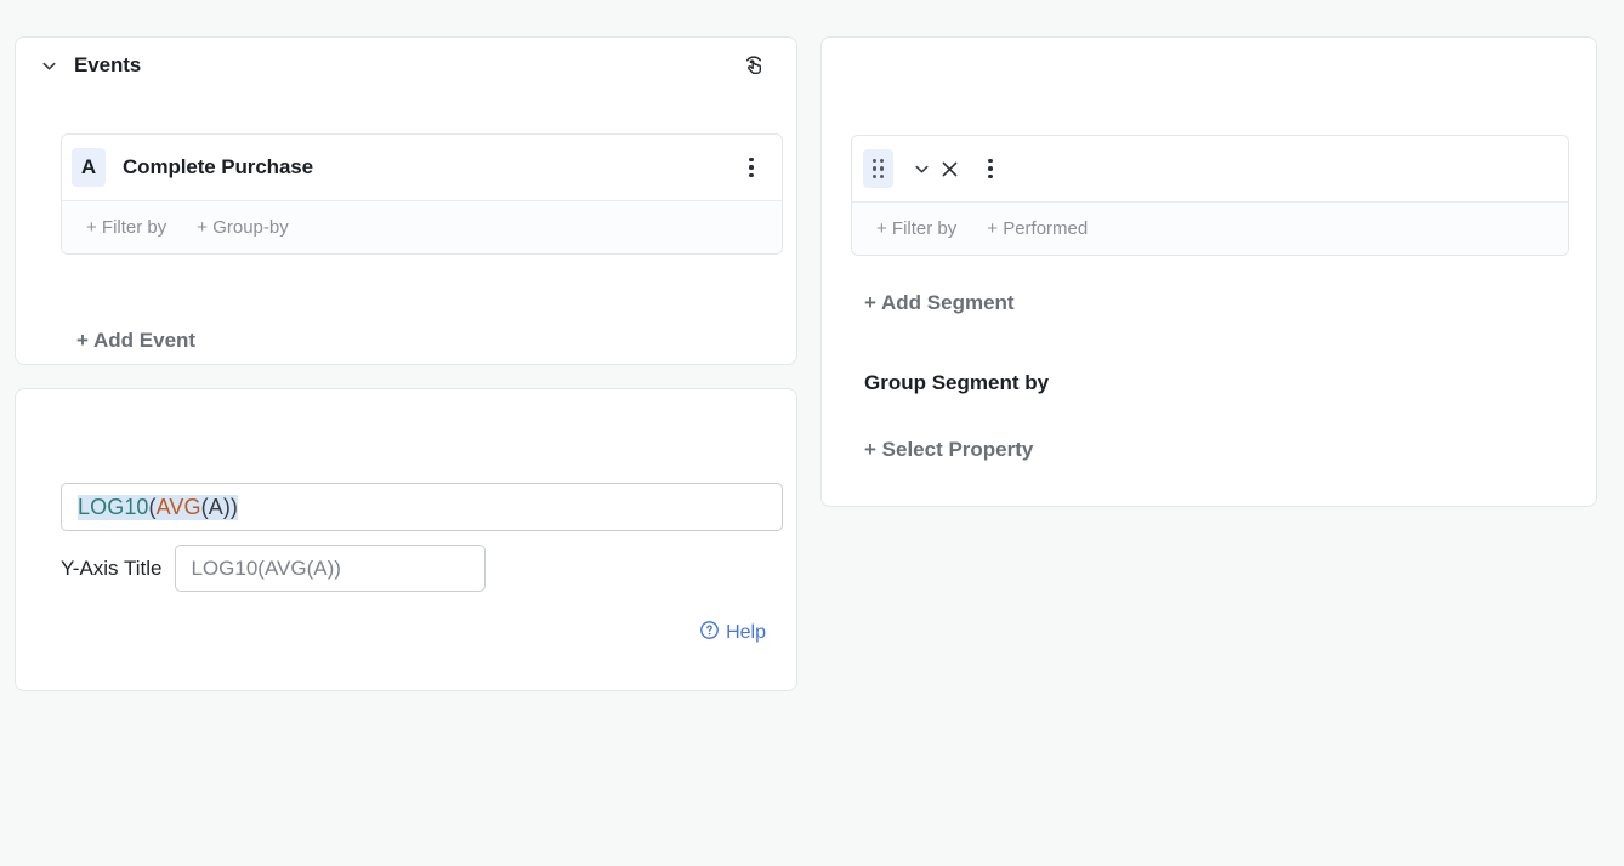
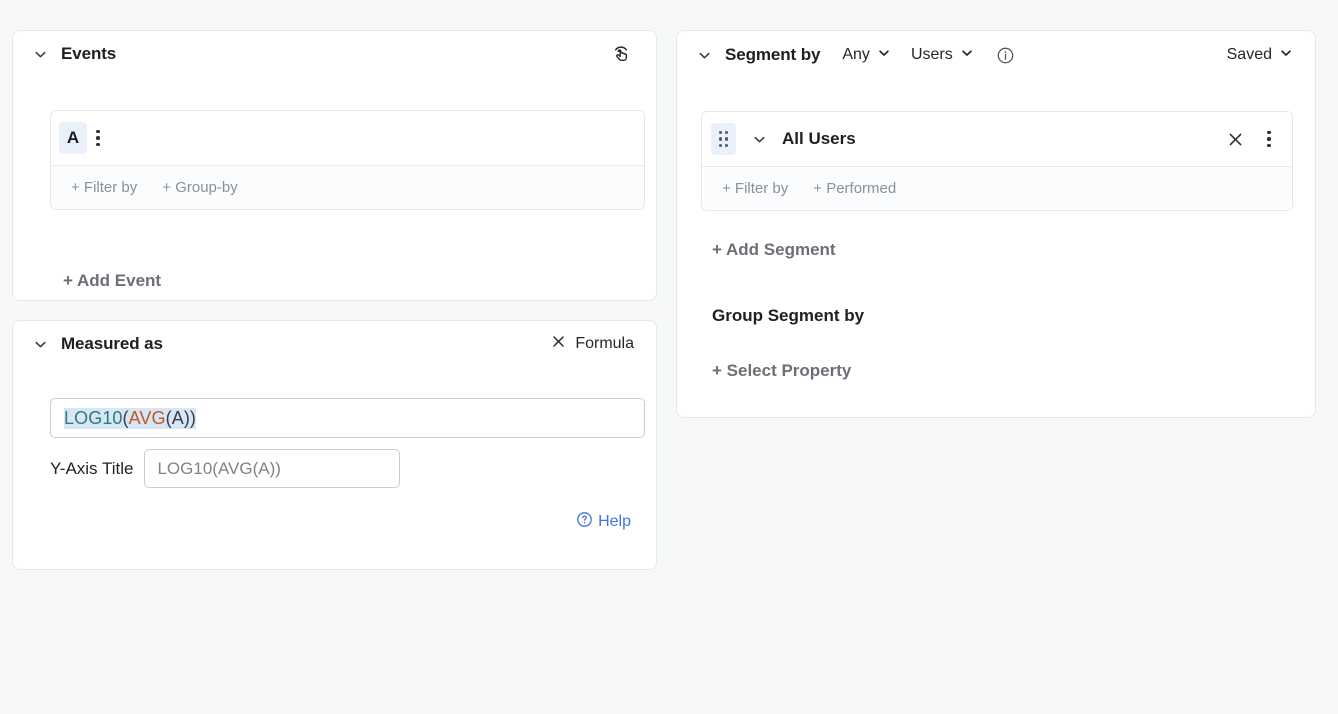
  Events
  A
- Complete Purchase
  + Filter by
  + Group-by
  + Add Event
+ Measured as
+ Formula
  LOG10(AVG(A))
  Y-Axis Title
  LOG10(AVG(A))
  Help
+ Segment by
+ Any
+ Users
+ Saved
+ All Users
  + Filter by
  + Performed
  + Add Segment
  Group Segment by
  + Select Property
